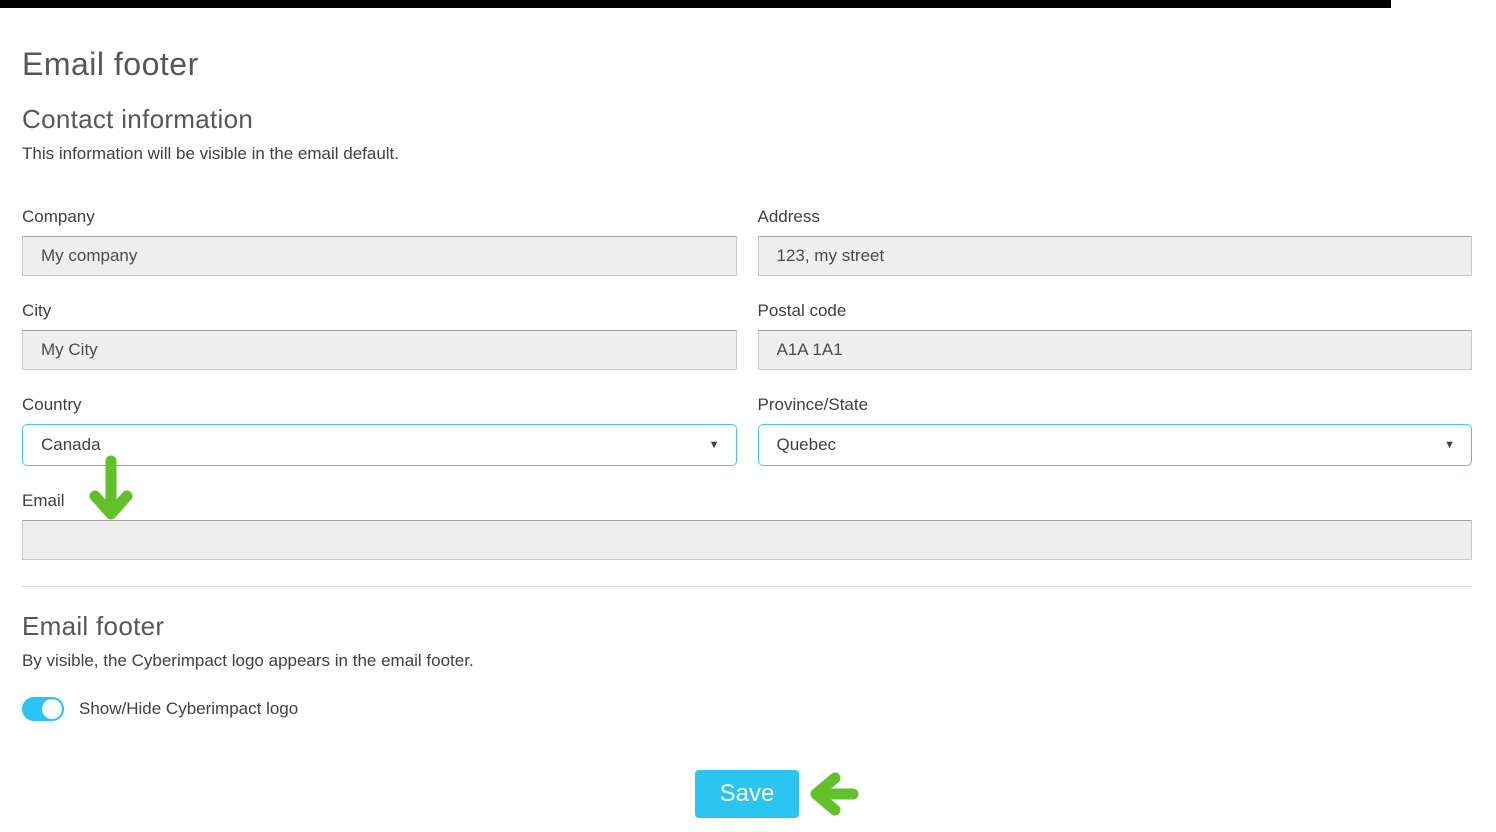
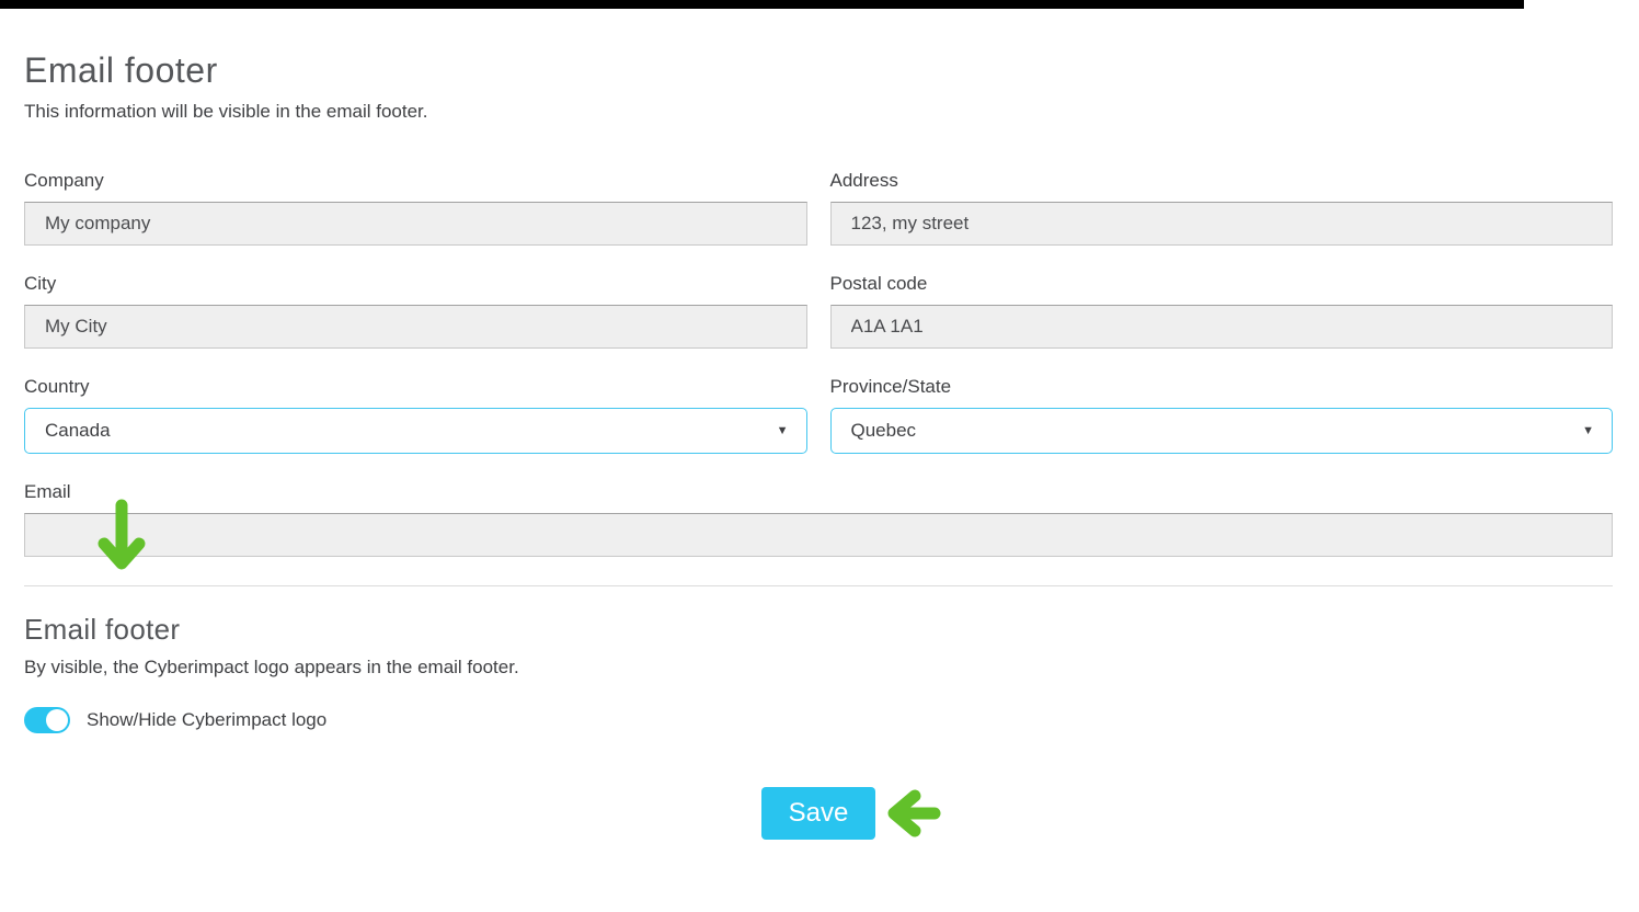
  Email footer
- Contact information
- This information will be visible in the email default.
+ This information will be visible in the email footer.
  Company
  My company
  Address
  123, my street
  City
  My City
  Postal code
  A1A 1A1
  Country
  Canada
  ▼
  Province/State
  Quebec
  ▼
  Email
  Email footer
  By visible, the Cyberimpact logo appears in the email footer.
  Show/Hide Cyberimpact logo
  Save
